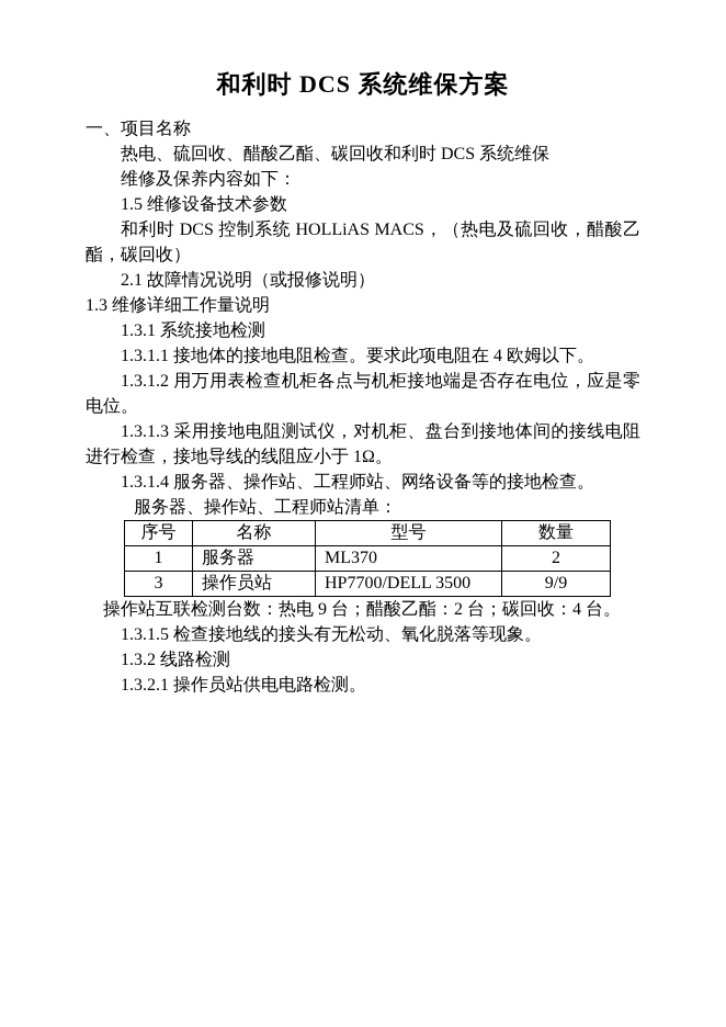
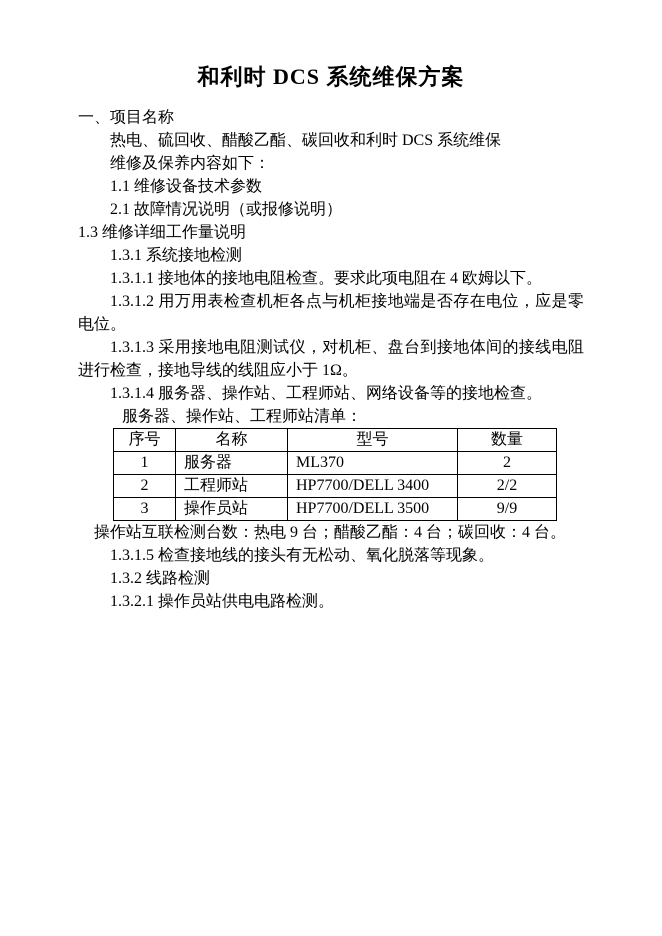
  和利时 DCS 系统维保方案
  一、项目名称
  热电、硫回收、醋酸乙酯、碳回收和利时 DCS 系统维保
  维修及保养内容如下：
- 1.5 维修设备技术参数
+ 1.1 维修设备技术参数
- 和利时 DCS 控制系统 HOLLiAS MACS，（热电及硫回收，醋酸乙酯，碳回收）
  2.1 故障情况说明（或报修说明）
  1.3 维修详细工作量说明
  1.3.1 系统接地检测
  1.3.1.1 接地体的接地电阻检查。要求此项电阻在 4 欧姆以下。
  1.3.1.2 用万用表检查机柜各点与机柜接地端是否存在电位，应是零电位。
  1.3.1.3 采用接地电阻测试仪，对机柜、盘台到接地体间的接线电阻进行检查，接地导线的线阻应小于 1Ω。
  1.3.1.4 服务器、操作站、工程师站、网络设备等的接地检查。
  服务器、操作站、工程师站清单：
  序号	名称	型号	数量
  1	服务器	ML370	2
+ 2	工程师站	HP7700/DELL 3400	2/2
  3	操作员站	HP7700/DELL 3500	9/9
- 操作站互联检测台数：热电 9 台；醋酸乙酯：2 台；碳回收：4 台。
+ 操作站互联检测台数：热电 9 台；醋酸乙酯：4 台；碳回收：4 台。
  1.3.1.5 检查接地线的接头有无松动、氧化脱落等现象。
  1.3.2 线路检测
  1.3.2.1 操作员站供电电路检测。
